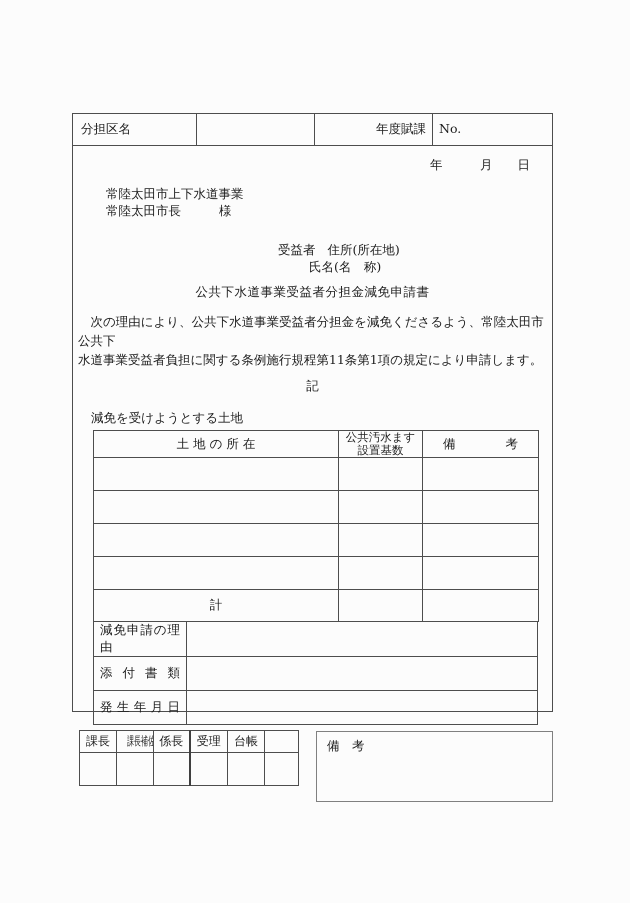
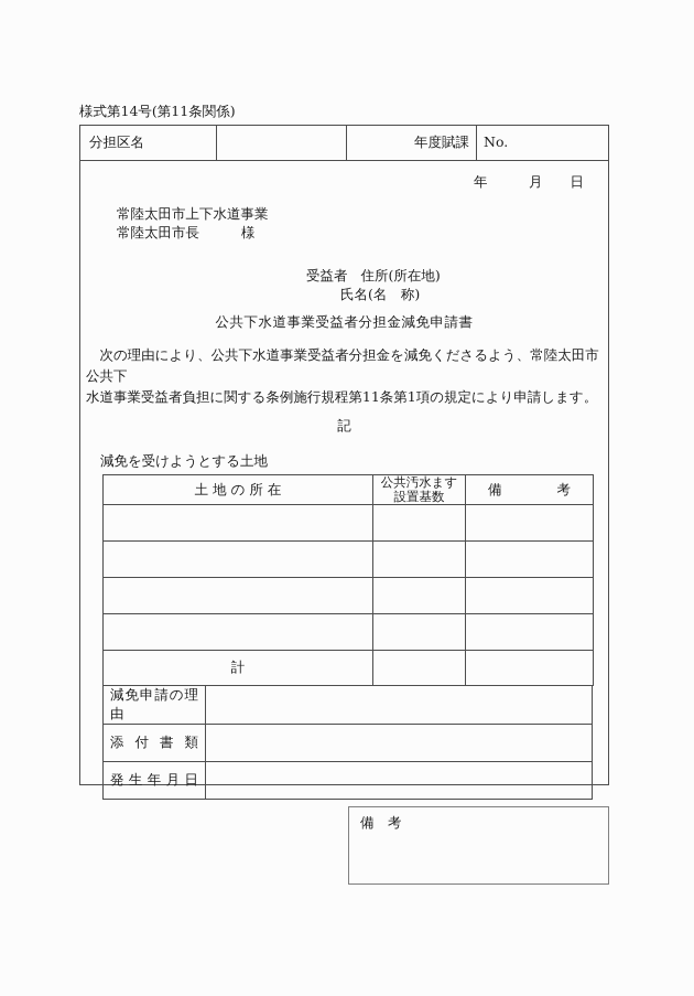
+ 様式第14号(第11条関係)
  分担区名
  年度賦課
  No.
  年 月 日
  常陸太田市上下水道事業
  常陸太田市長 様
  受益者 住所(所在地)
  氏名(名 称)
  公共下水道事業受益者分担金減免申請書
  次の理由により、公共下水道事業受益者分担金を減免くださるよう、常陸太田市公共下
  水道事業受益者負担に関する条例施行規程第11条第1項の規定により申請します。
  記
  減免を受けようとする土地
  土 地 の 所 在	公共汚水ます設置基数	備 考
  計
  減免申請の理由
  添付書類
  発生年月日
- 課長	課長補佐	係長	受理	台帳
  備 考
